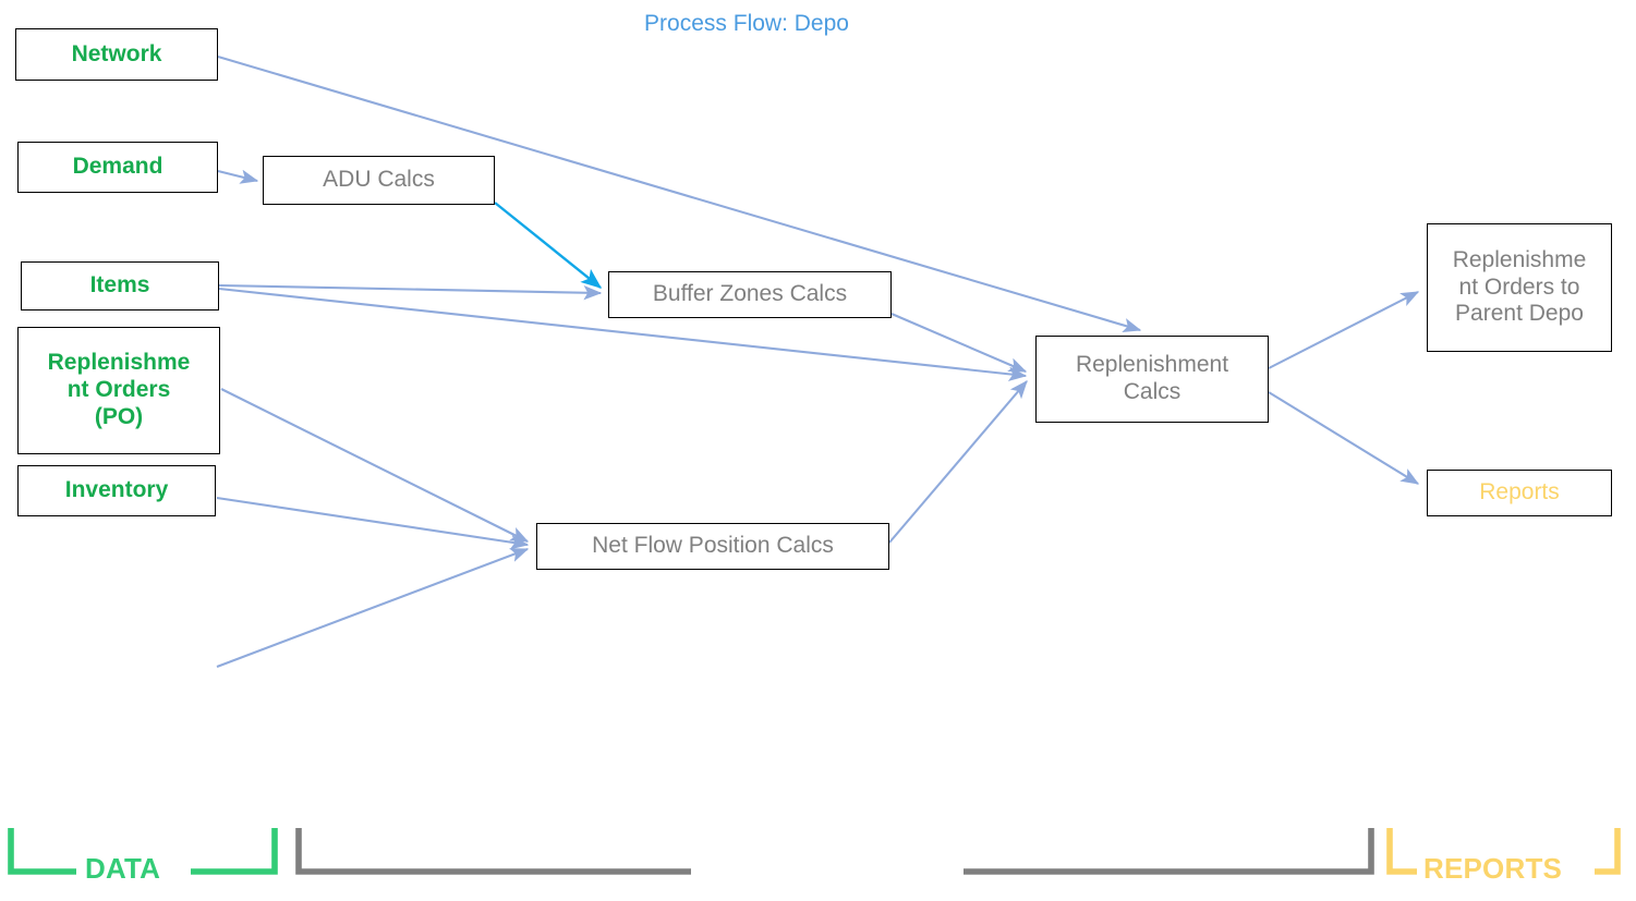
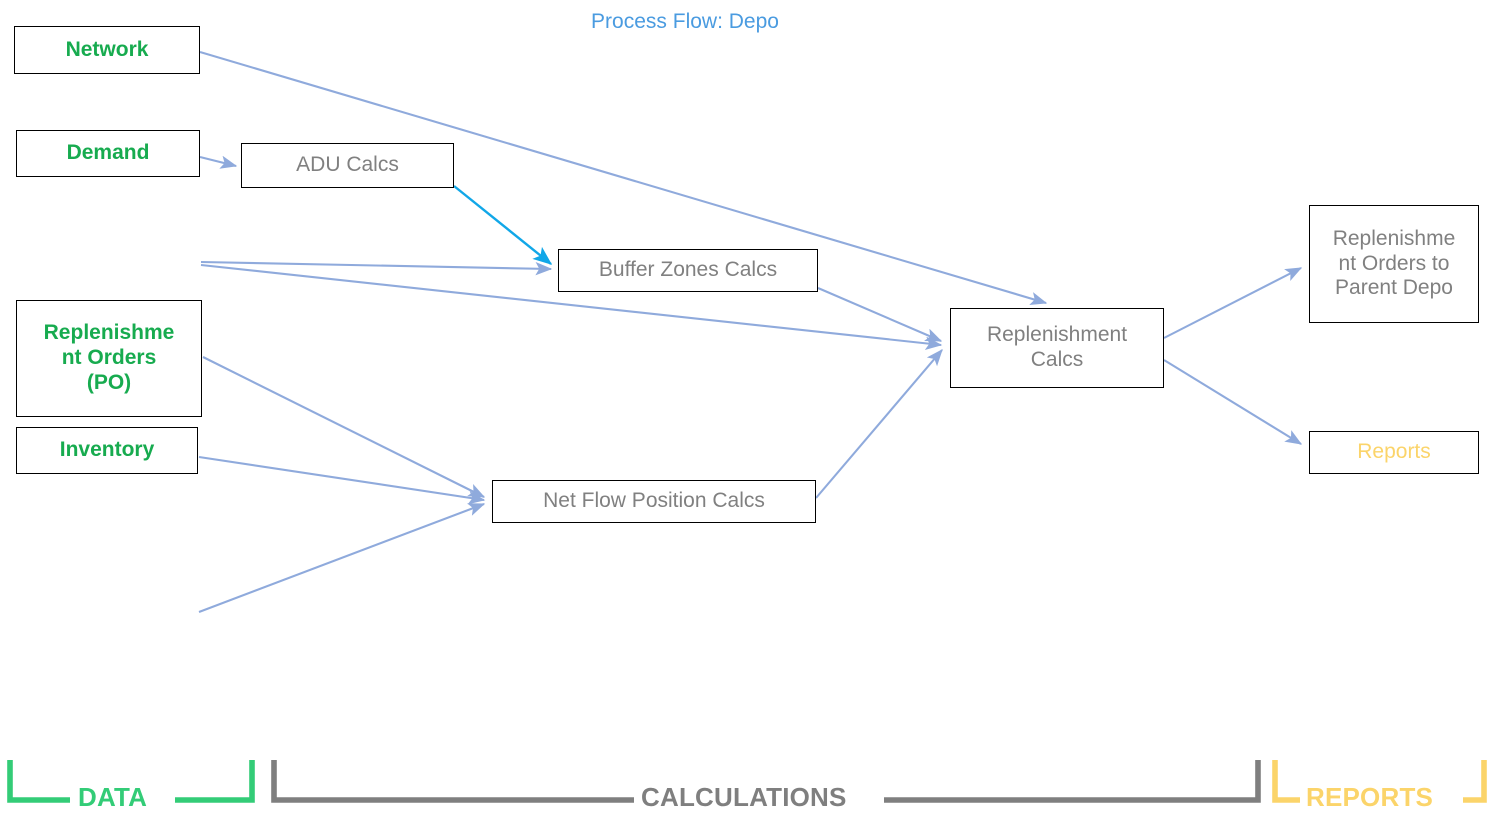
  Process Flow: Depo
  Network
  Demand
- Items
  Replenishme
  nt Orders
  (PO)
  Inventory
  ADU Calcs
  Buffer Zones Calcs
  Net Flow Position Calcs
  Replenishment
  Calcs
  Replenishme
  nt Orders to
  Parent Depo
  Reports
  DATA
+ CALCULATIONS
  REPORTS
